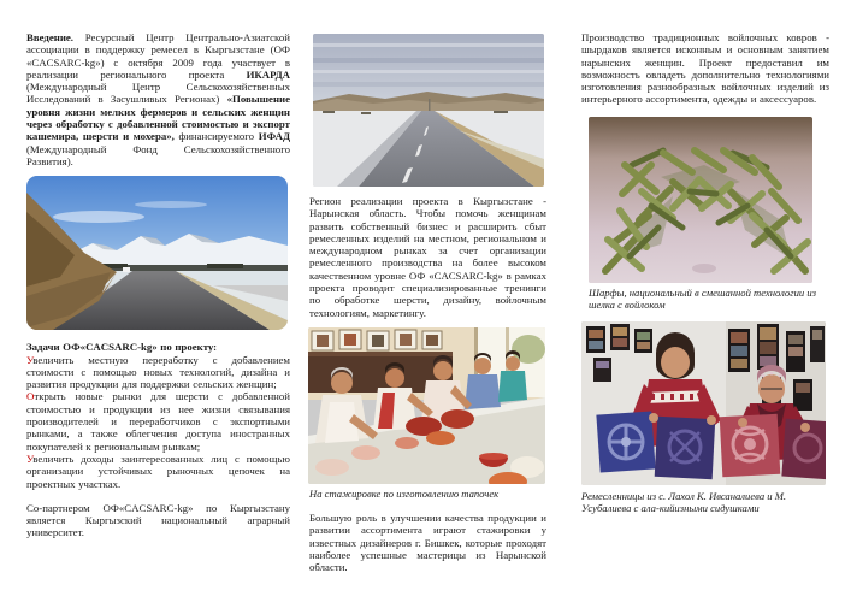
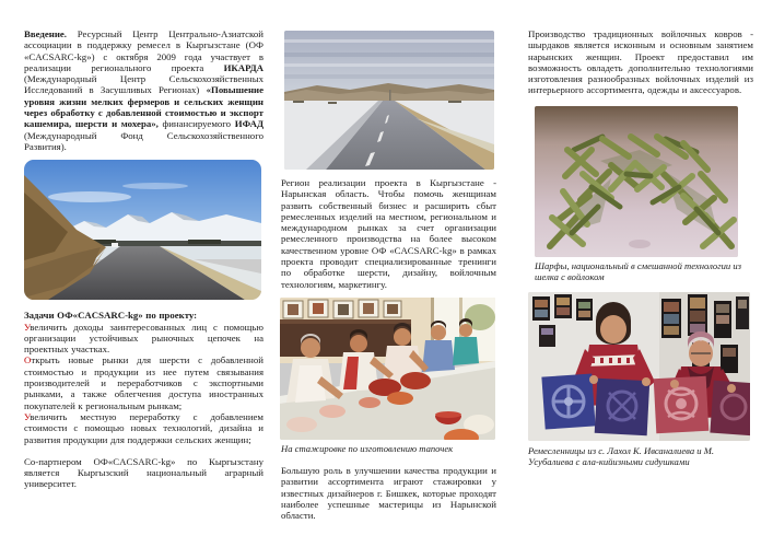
  Введение. Ресурсный Центр Центрально-Азиатской ассоциации в поддержку ремесел в Кыргызстане (ОФ «CACSARC-kg») с октября 2009 года участвует в реализации регионального проекта ИКАРДА (Международный Центр Сельскохозяйственных Исследований в Засушливых Регионах) «Повышение уровня жизни мелких фермеров и сельских женщин через обработку с добавленной стоимостью и экспорт кашемира, шерсти и мохера», финансируемого ИФАД (Международный Фонд Сельскохозяйственного Развития).
  Задачи ОФ«CACSARC-kg» по проекту:
- Увеличить местную переработку с добавлением стоимости с помощью новых технологий, дизайна и развития продукции для поддержки сельских женщин;
+ Увеличить доходы заинтересованных лиц с помощью организации устойчивых рыночных цепочек на проектных участках.
- Открыть новые рынки для шерсти с добавленной стоимостью и продукции из нее жизни связывания производителей и переработчиков с экспортными рынками, а также облегчения доступа иностранных покупателей к региональным рынкам;
+ Открыть новые рынки для шерсти с добавленной стоимостью и продукции из нее путем связывания производителей и переработчиков с экспортными рынками, а также облегчения доступа иностранных покупателей к региональным рынкам;
- Увеличить доходы заинтересованных лиц с помощью организации устойчивых рыночных цепочек на проектных участках.
+ Увеличить местную переработку с добавлением стоимости с помощью новых технологий, дизайна и развития продукции для поддержки сельских женщин;
  Со-партнером ОФ«CACSARC-kg» по Кыргызстану является Кыргызский национальный аграрный университет.
  Регион реализации проекта в Кыргызстане - Нарынская область. Чтобы помочь женщинам развить собственный бизнес и расширить сбыт ремесленных изделий на местном, региональном и международном рынках за счет организации ремесленного производства на более высоком качественном уровне ОФ «CACSARC-kg» в рамках проекта проводит специализированные тренинги по обработке шерсти, дизайну, войлочным технологиям, маркетингу.
  На стажировке по изготовлению тапочек
  Большую роль в улучшении качества продукции и развитии ассортимента играют стажировки у известных дизайнеров г. Бишкек, которые проходят наиболее успешные мастерицы из Нарынской области.
  Производство традиционных войлочных ковров - шырдаков является исконным и основным занятием нарынских женщин. Проект предоставил им возможность овладеть дополнительно технологиями изготовления разнообразных войлочных изделий из интерьерного ассортимента, одежды и аксессуаров.
  Шарфы, национальный в смешанной технологии из шелка с войлоком
  Ремесленницы из с. Лахол К. Ивсаналиева и М. Усубалиева с ала-кийизными сидушками
